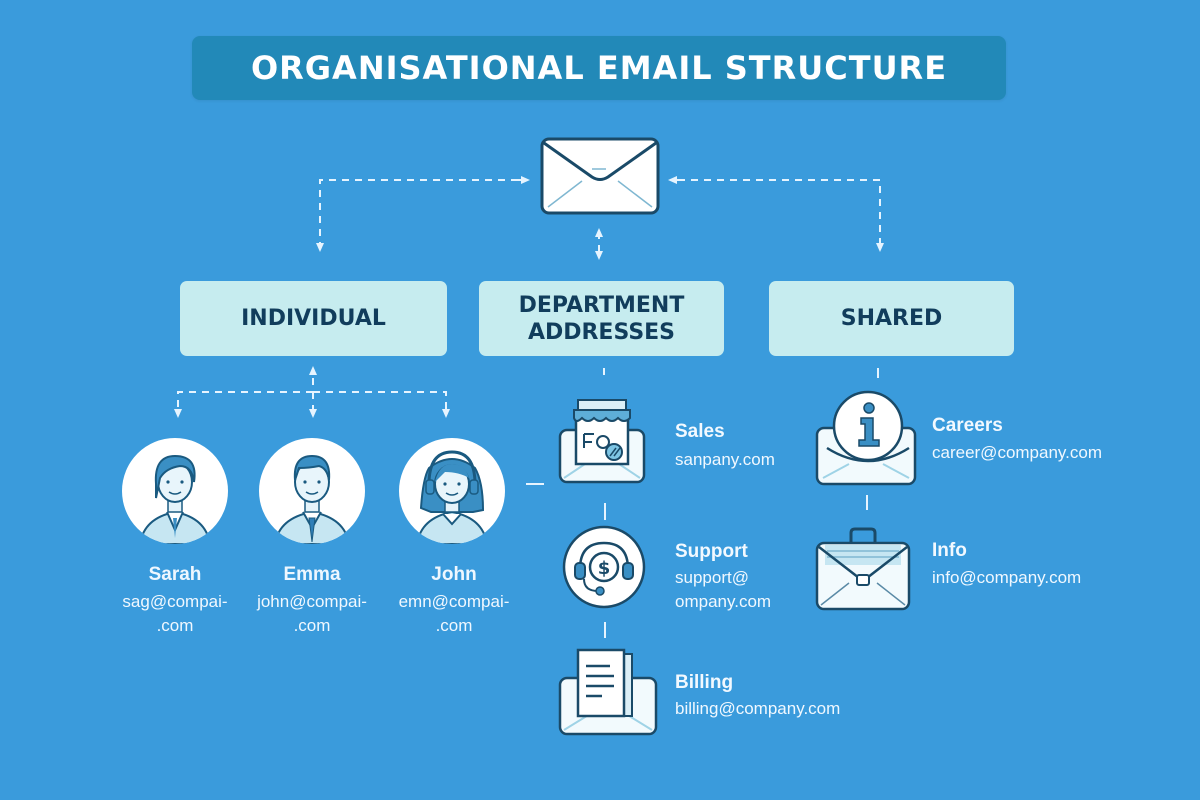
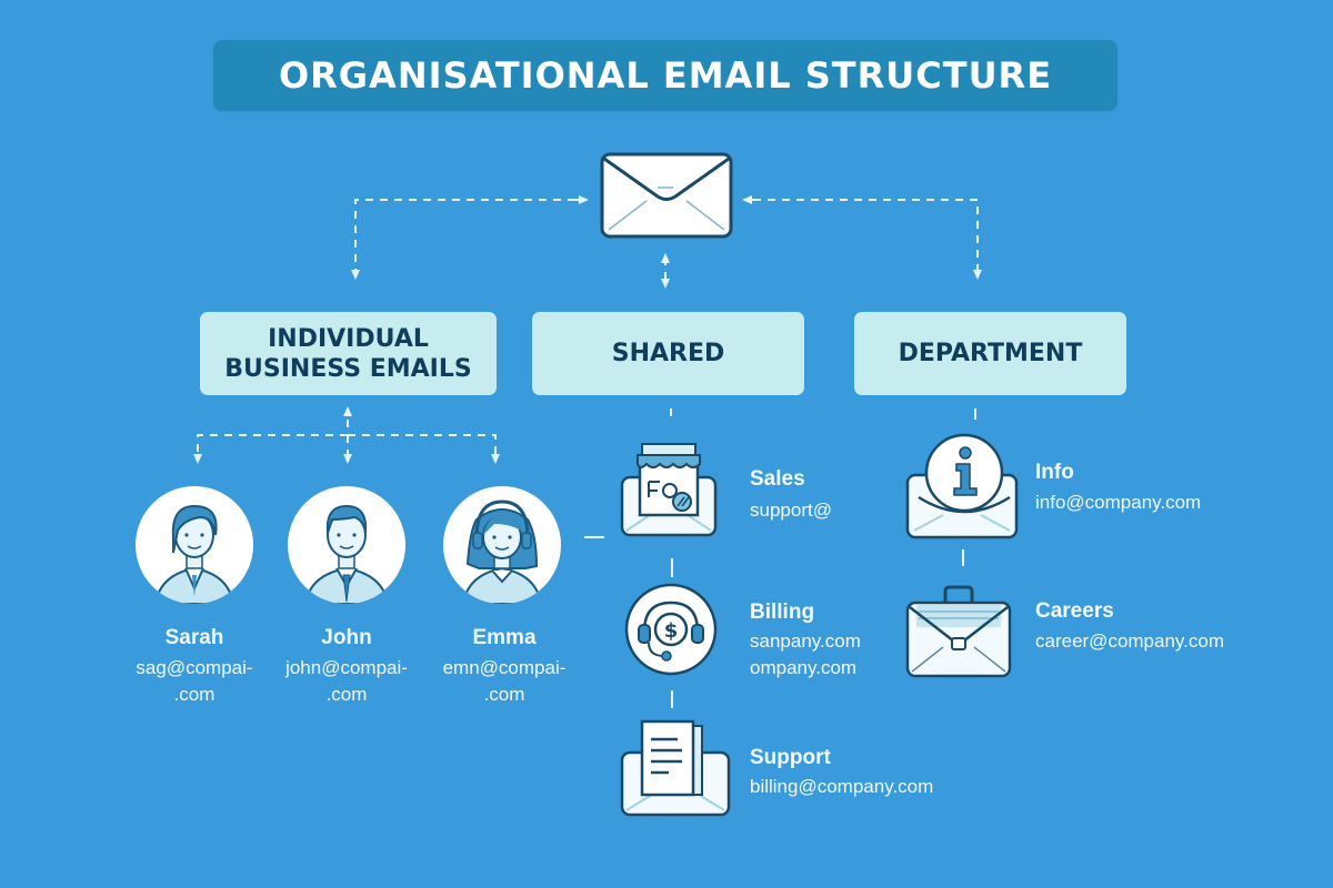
  ORGANISATIONAL EMAIL STRUCTURE
  INDIVIDUAL
+ BUSINESS EMAILS
- DEPARTMENT
+ SHARED
- ADDRESSES
- SHARED
+ DEPARTMENT
  Sarah
  sag@compai-
  .com
- Emma
+ John
  john@compai-
  .com
- John
+ Emma
  emn@compai-
  .com
  Sales
- sanpany.com
+ support@
  $
- Support
+ Billing
- support@
+ sanpany.com
  ompany.com
- Billing
+ Support
  billing@company.com
- Careers
+ Info
- career@company.com
+ info@company.com
- Info
+ Careers
- info@company.com
+ career@company.com
